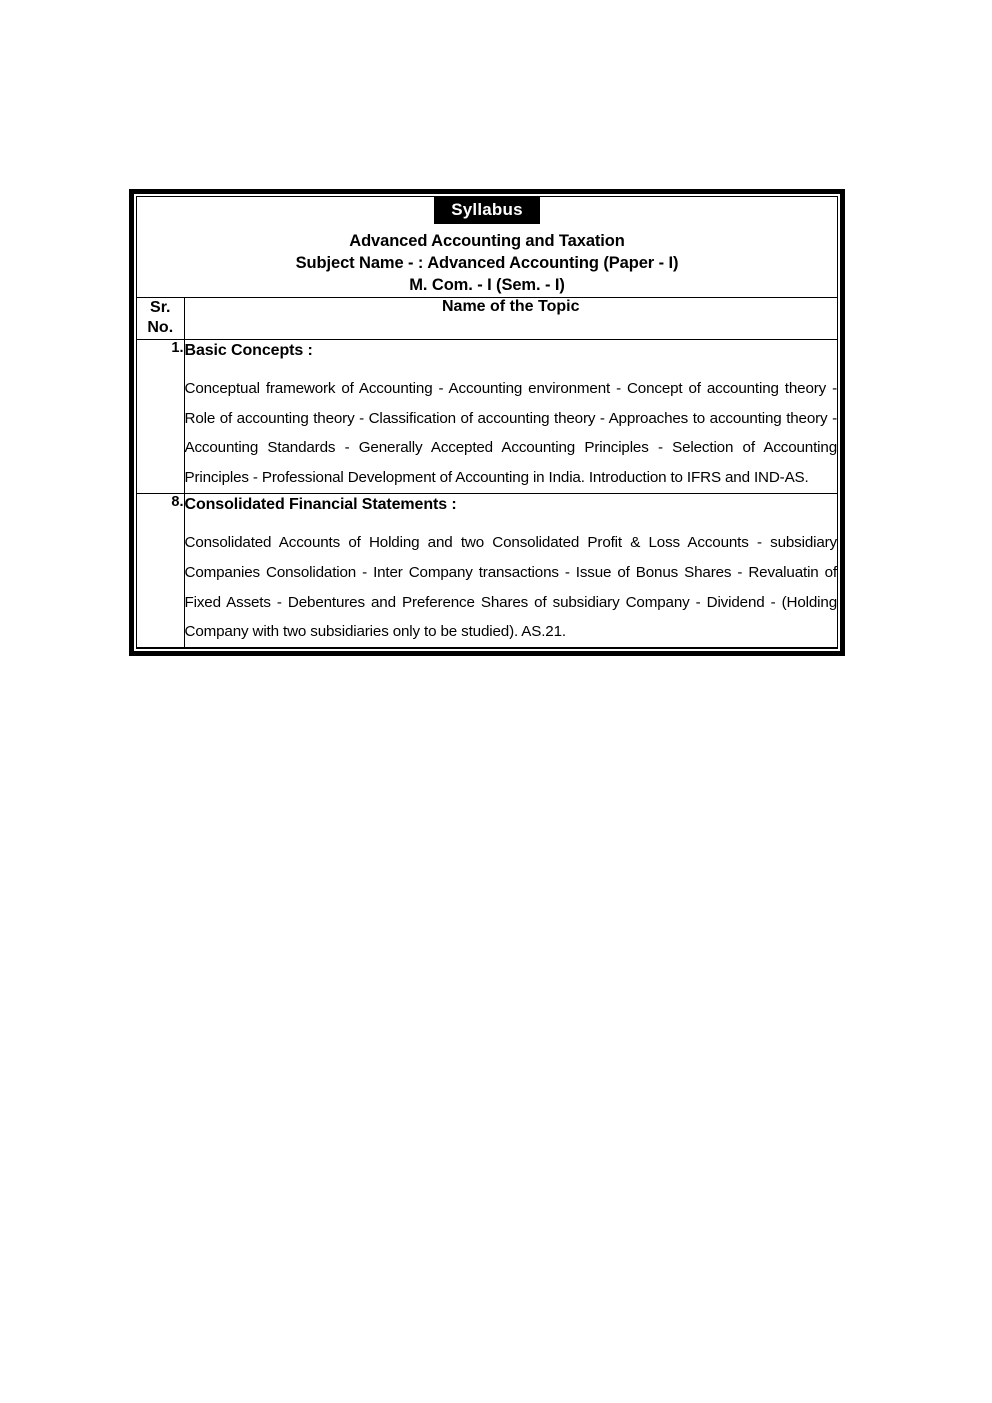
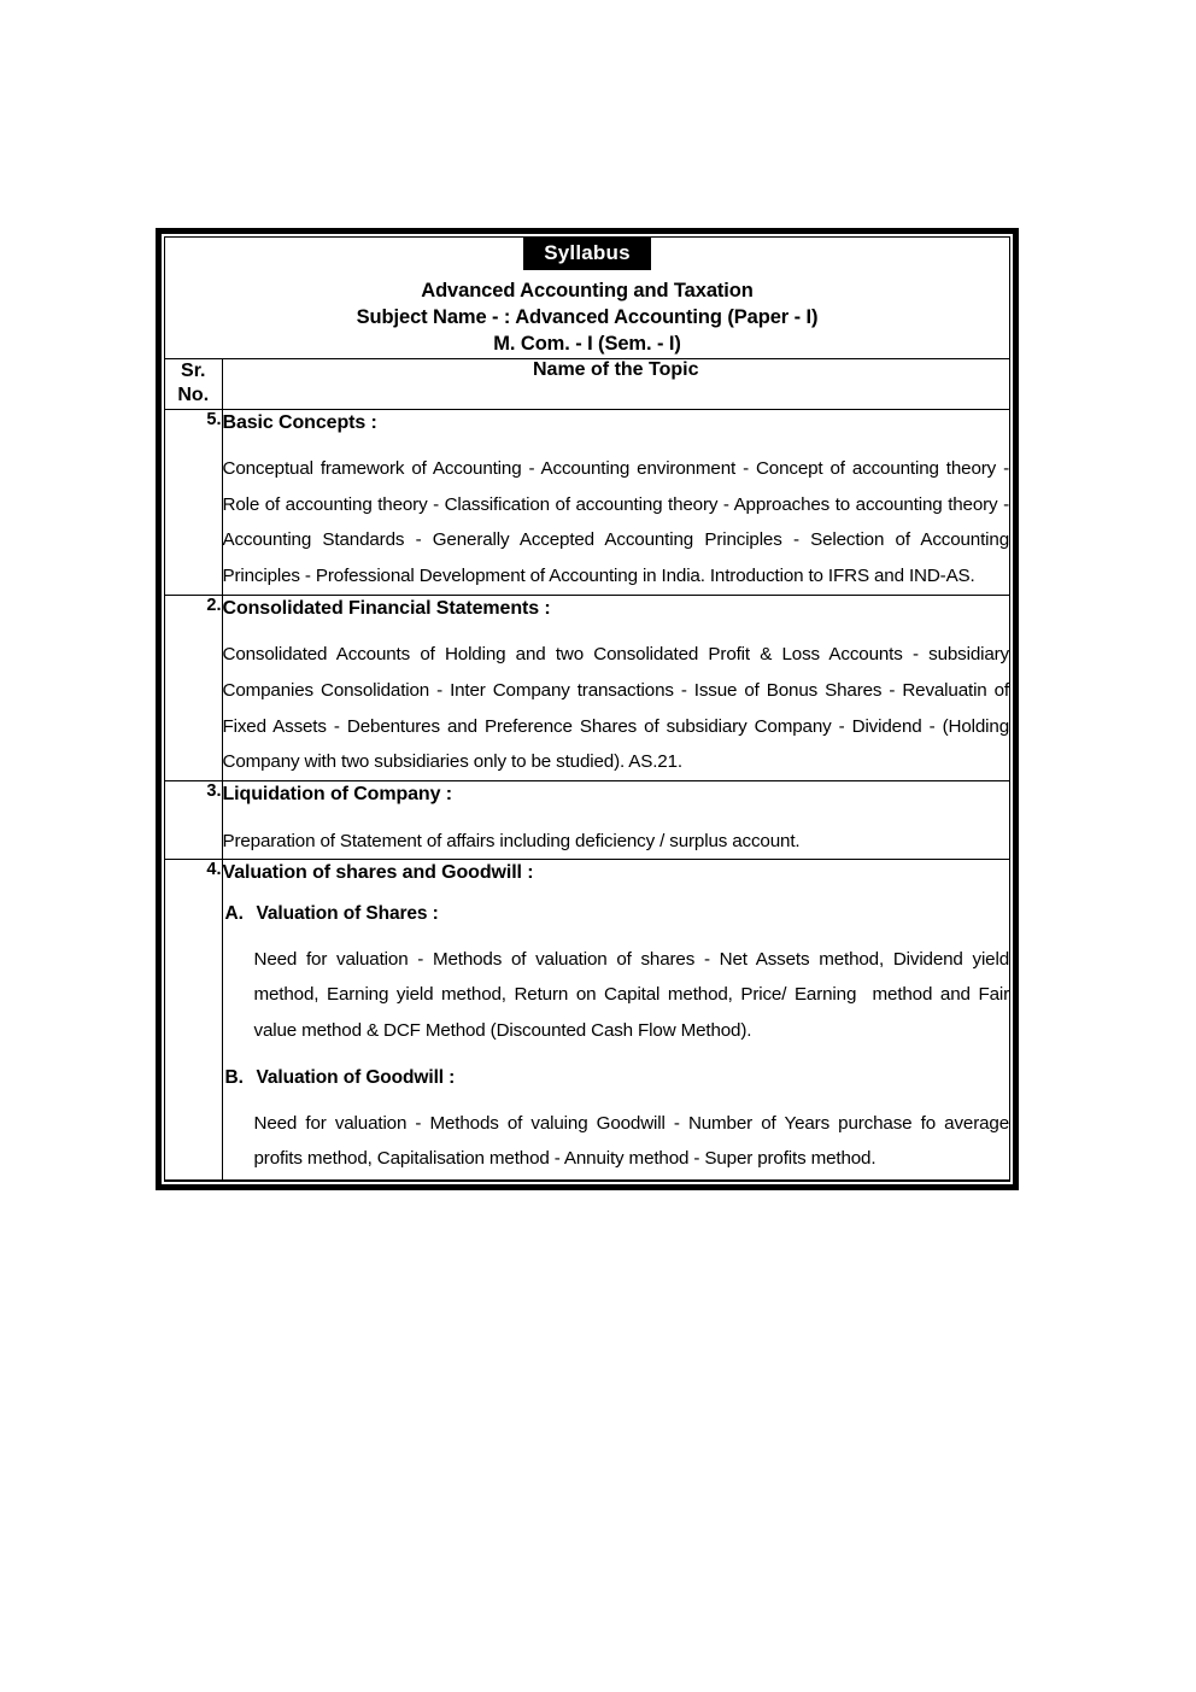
  Syllabus Advanced Accounting and Taxation Subject Name - : Advanced Accounting (Paper - I) M. Com. - I (Sem. - I)
  Sr. No.	Name of the Topic
- 1.	Basic Concepts : Conceptual framework of Accounting - Accounting environment - Concept of accounting theory - Role of accounting theory - Classification of accounting theory - Approaches to accounting theory - Accounting Standards - Generally Accepted Accounting Principles - Selection of Accounting Principles - Professional Development of Accounting in India. Introduction to IFRS and IND-AS.
+ 5.	Basic Concepts : Conceptual framework of Accounting - Accounting environment - Concept of accounting theory - Role of accounting theory - Classification of accounting theory - Approaches to accounting theory - Accounting Standards - Generally Accepted Accounting Principles - Selection of Accounting Principles - Professional Development of Accounting in India. Introduction to IFRS and IND-AS.
- 8.	Consolidated Financial Statements : Consolidated Accounts of Holding and two Consolidated Profit & Loss Accounts - subsidiary Companies Consolidation - Inter Company transactions - Issue of Bonus Shares - Revaluatin of Fixed Assets - Debentures and Preference Shares of subsidiary Company - Dividend - (Holding Company with two subsidiaries only to be studied). AS.21.
+ 2.	Consolidated Financial Statements : Consolidated Accounts of Holding and two Consolidated Profit & Loss Accounts - subsidiary Companies Consolidation - Inter Company transactions - Issue of Bonus Shares - Revaluatin of Fixed Assets - Debentures and Preference Shares of subsidiary Company - Dividend - (Holding Company with two subsidiaries only to be studied). AS.21.
+ 3.	Liquidation of Company : Preparation of Statement of affairs including deficiency / surplus account.
+ 4.	Valuation of shares and Goodwill : A. Valuation of Shares : Need for valuation - Methods of valuation of shares - Net Assets method, Dividend yield method, Earning yield method, Return on Capital method, Price/ Earning method and Fair value method & DCF Method (Discounted Cash Flow Method). B. Valuation of Goodwill : Need for valuation - Methods of valuing Goodwill - Number of Years purchase fo average profits method, Capitalisation method - Annuity method - Super profits method.
